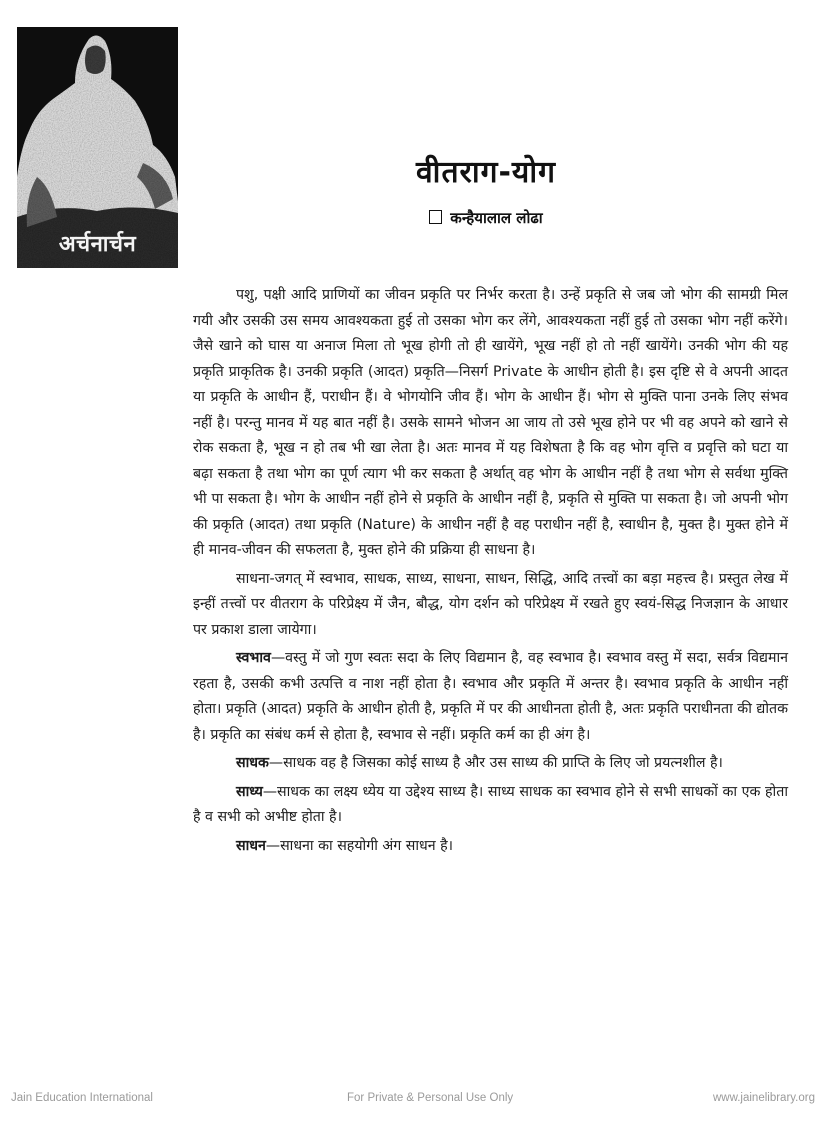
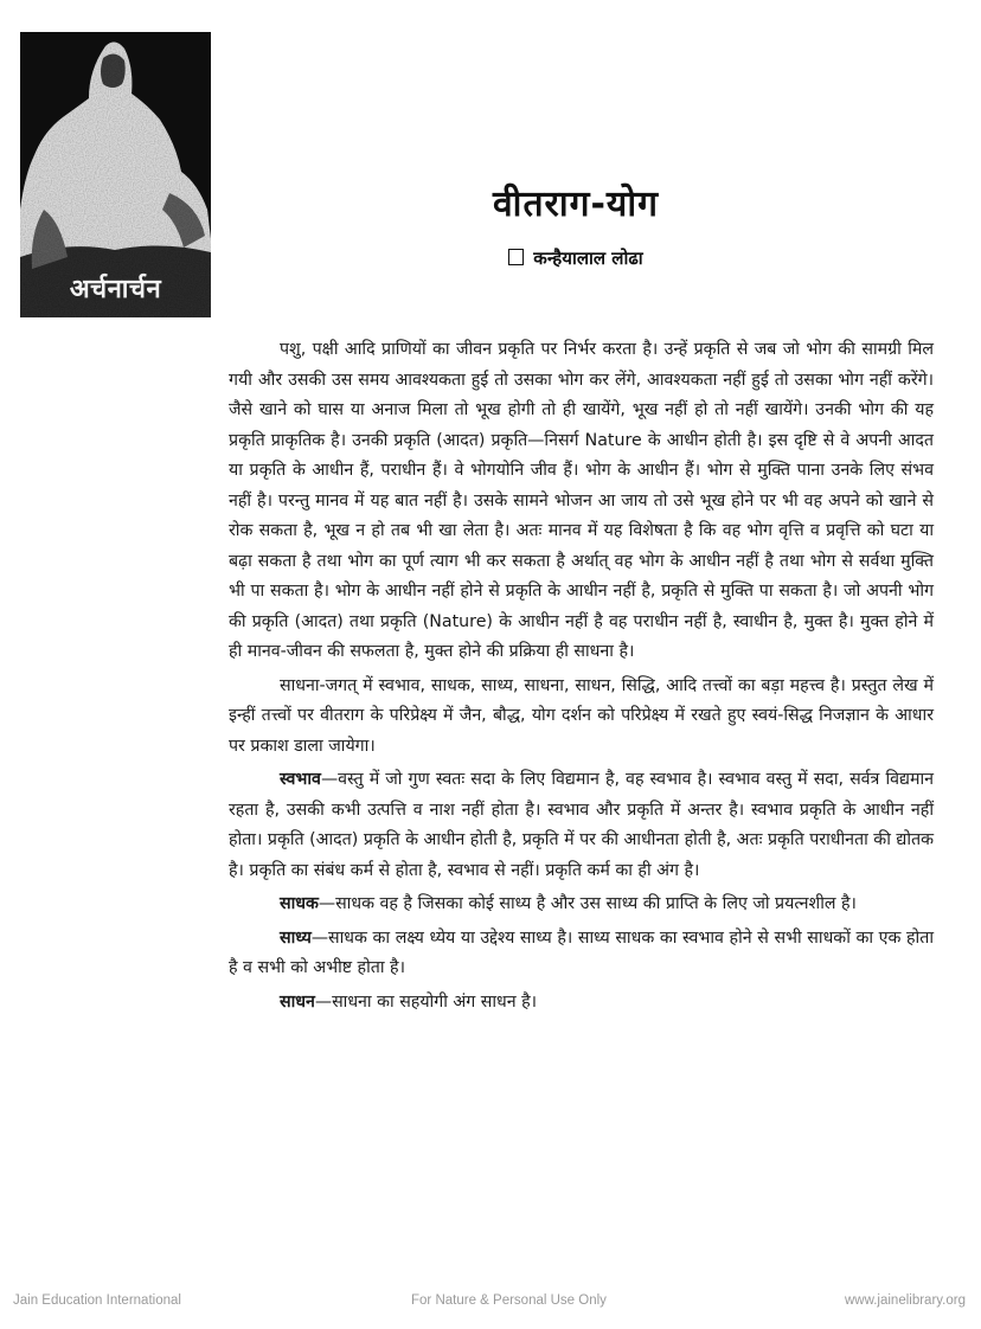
  अर्चनार्चन
  वीतराग-योग
  कन्हैयालाल लोढा
- पशु, पक्षी आदि प्राणियों का जीवन प्रकृति पर निर्भर करता है। उन्हें प्रकृति से जब जो भोग की सामग्री मिल गयी और उसकी उस समय आवश्यकता हुई तो उसका भोग कर लेंगे, आवश्यकता नहीं हुई तो उसका भोग नहीं करेंगे। जैसे खाने को घास या अनाज मिला तो भूख होगी तो ही खायेंगे, भूख नहीं हो तो नहीं खायेंगे। उनकी भोग की यह प्रकृति प्राकृतिक है। उनकी प्रकृति (आदत) प्रकृति—निसर्ग Private के आधीन होती है। इस दृष्टि से वे अपनी आदत या प्रकृति के आधीन हैं, पराधीन हैं। वे भोगयोनि जीव हैं। भोग के आधीन हैं। भोग से मुक्ति पाना उनके लिए संभव नहीं है। परन्तु मानव में यह बात नहीं है। उसके सामने भोजन आ जाय तो उसे भूख होने पर भी वह अपने को खाने से रोक सकता है, भूख न हो तब भी खा लेता है। अतः मानव में यह विशेषता है कि वह भोग वृत्ति व प्रवृत्ति को घटा या बढ़ा सकता है तथा भोग का पूर्ण त्याग भी कर सकता है अर्थात् वह भोग के आधीन नहीं है तथा भोग से सर्वथा मुक्ति भी पा सकता है। भोग के आधीन नहीं होने से प्रकृति के आधीन नहीं है, प्रकृति से मुक्ति पा सकता है। जो अपनी भोग की प्रकृति (आदत) तथा प्रकृति (Nature) के आधीन नहीं है वह पराधीन नहीं है, स्वाधीन है, मुक्त है। मुक्त होने में ही मानव-जीवन की सफलता है, मुक्त होने की प्रक्रिया ही साधना है।
+ पशु, पक्षी आदि प्राणियों का जीवन प्रकृति पर निर्भर करता है। उन्हें प्रकृति से जब जो भोग की सामग्री मिल गयी और उसकी उस समय आवश्यकता हुई तो उसका भोग कर लेंगे, आवश्यकता नहीं हुई तो उसका भोग नहीं करेंगे। जैसे खाने को घास या अनाज मिला तो भूख होगी तो ही खायेंगे, भूख नहीं हो तो नहीं खायेंगे। उनकी भोग की यह प्रकृति प्राकृतिक है। उनकी प्रकृति (आदत) प्रकृति—निसर्ग Nature के आधीन होती है। इस दृष्टि से वे अपनी आदत या प्रकृति के आधीन हैं, पराधीन हैं। वे भोगयोनि जीव हैं। भोग के आधीन हैं। भोग से मुक्ति पाना उनके लिए संभव नहीं है। परन्तु मानव में यह बात नहीं है। उसके सामने भोजन आ जाय तो उसे भूख होने पर भी वह अपने को खाने से रोक सकता है, भूख न हो तब भी खा लेता है। अतः मानव में यह विशेषता है कि वह भोग वृत्ति व प्रवृत्ति को घटा या बढ़ा सकता है तथा भोग का पूर्ण त्याग भी कर सकता है अर्थात् वह भोग के आधीन नहीं है तथा भोग से सर्वथा मुक्ति भी पा सकता है। भोग के आधीन नहीं होने से प्रकृति के आधीन नहीं है, प्रकृति से मुक्ति पा सकता है। जो अपनी भोग की प्रकृति (आदत) तथा प्रकृति (Nature) के आधीन नहीं है वह पराधीन नहीं है, स्वाधीन है, मुक्त है। मुक्त होने में ही मानव-जीवन की सफलता है, मुक्त होने की प्रक्रिया ही साधना है।
  साधना-जगत् में स्वभाव, साधक, साध्य, साधना, साधन, सिद्धि, आदि तत्त्वों का बड़ा महत्त्व है। प्रस्तुत लेख में इन्हीं तत्त्वों पर वीतराग के परिप्रेक्ष्य में जैन, बौद्ध, योग दर्शन को परिप्रेक्ष्य में रखते हुए स्वयं-सिद्ध निजज्ञान के आधार पर प्रकाश डाला जायेगा।
  स्वभाव—वस्तु में जो गुण स्वतः सदा के लिए विद्यमान है, वह स्वभाव है। स्वभाव वस्तु में सदा, सर्वत्र विद्यमान रहता है, उसकी कभी उत्पत्ति व नाश नहीं होता है। स्वभाव और प्रकृति में अन्तर है। स्वभाव प्रकृति के आधीन नहीं होता। प्रकृति (आदत) प्रकृति के आधीन होती है, प्रकृति में पर की आधीनता होती है, अतः प्रकृति पराधीनता की द्योतक है। प्रकृति का संबंध कर्म से होता है, स्वभाव से नहीं। प्रकृति कर्म का ही अंग है।
  साधक—साधक वह है जिसका कोई साध्य है और उस साध्य की प्राप्ति के लिए जो प्रयत्नशील है।
  साध्य—साधक का लक्ष्य ध्येय या उद्देश्य साध्य है। साध्य साधक का स्वभाव होने से सभी साधकों का एक होता है व सभी को अभीष्ट होता है।
  साधन—साधना का सहयोगी अंग साधन है।
  Jain Education International
- For Private & Personal Use Only
+ For Nature & Personal Use Only
  www.jainelibrary.org
